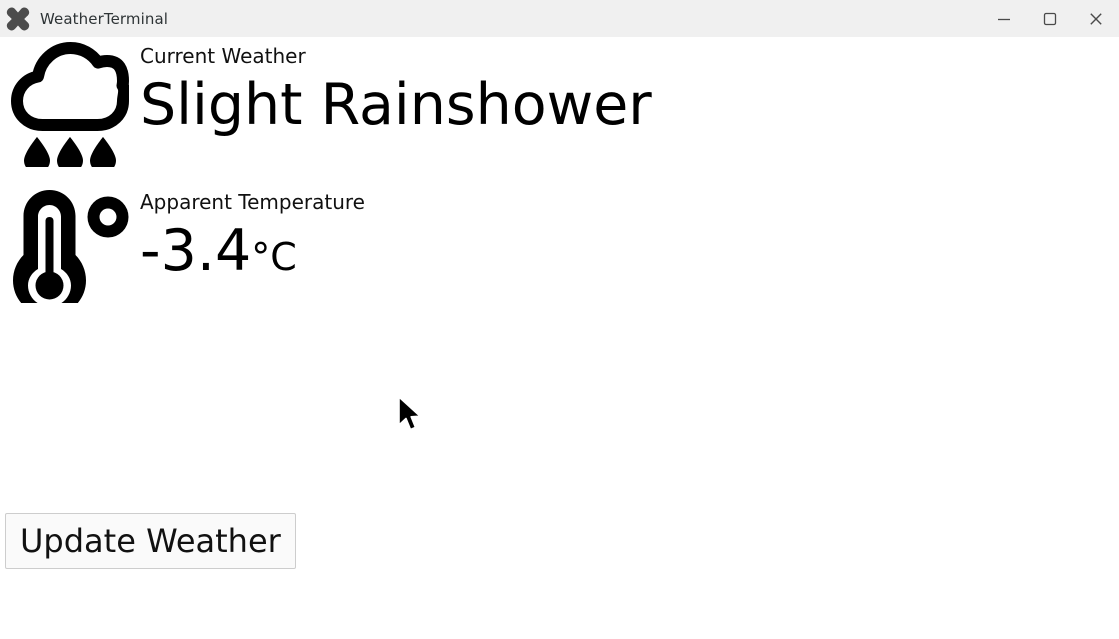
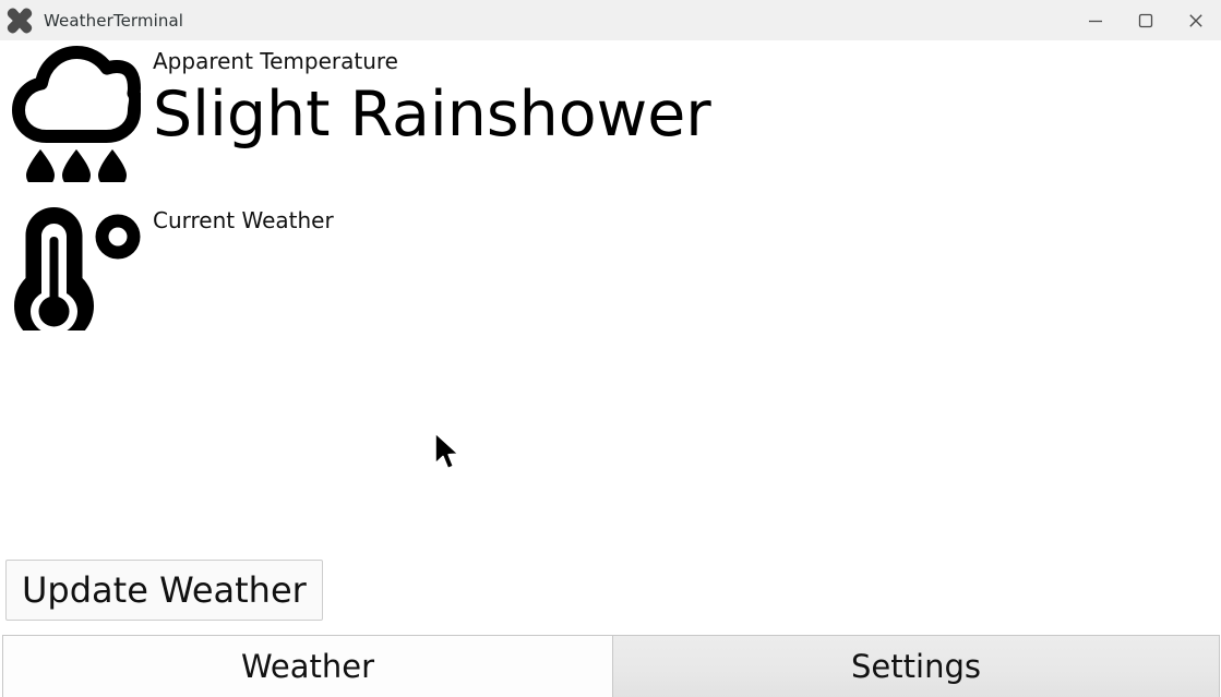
  WeatherTerminal
- Current Weather
+ Apparent Temperature
  Slight Rainshower
- Apparent Temperature
+ Current Weather
- -3.4°C
  Update Weather
+ Weather
+ Settings
